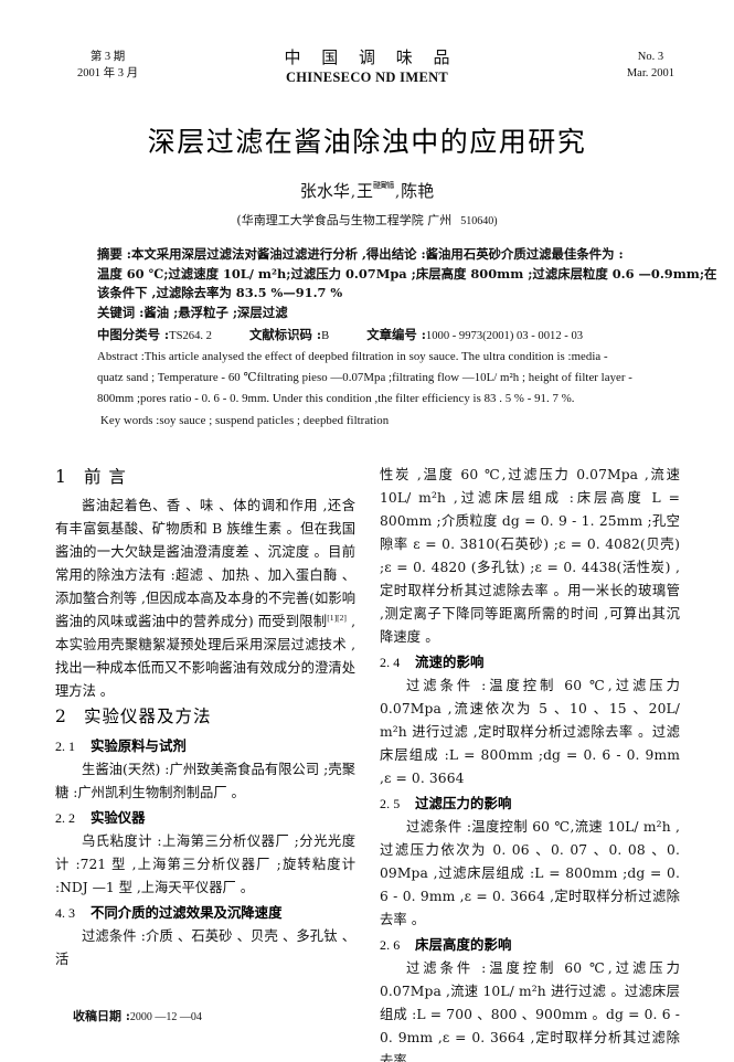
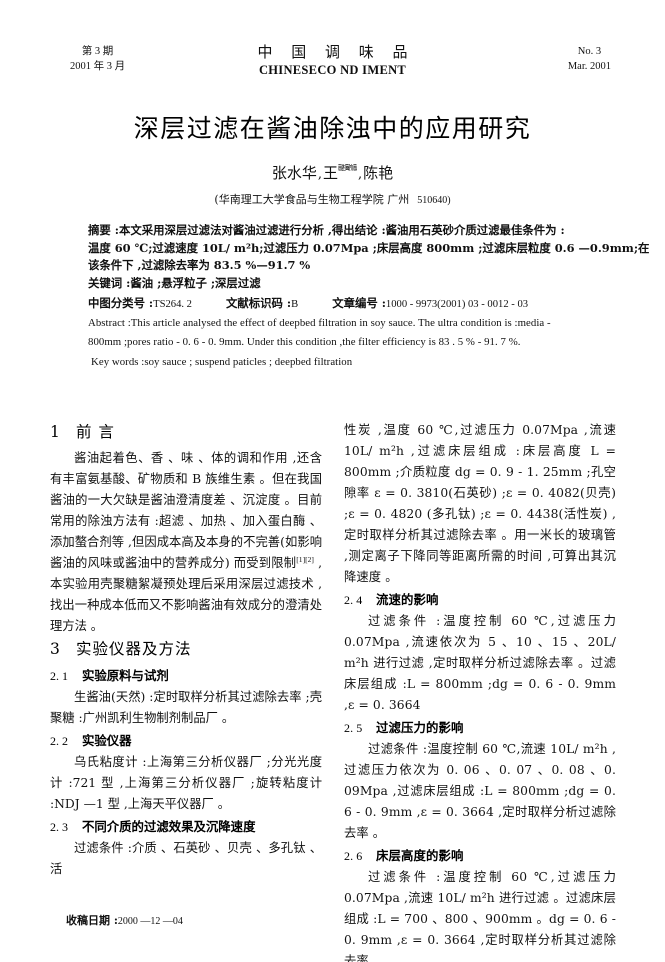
  第 3 期
  2001 年 3 月
  中 国 调 味 品
  CHINESECO ND IMENT
  No. 3
  Mar. 2001
  深层过滤在酱油除浊中的应用研究
  张水华,王
  ,陈艳
  (华南理工大学食品与生物工程学院 广州 510640)
  摘要 :本文采用深层过滤法对酱油过滤进行分析 ,得出结论 :酱油用石英砂介质过滤最佳条件为 :
  温度 60 ℃;过滤速度 10L/ m²h;过滤压力 0.07Mpa ;床层高度 800mm ;过滤床层粒度 0.6 —0.9mm;在
  该条件下 ,过滤除去率为 83.5 %—91.7 %
  关键词 :酱油 ;悬浮粒子 ;深层过滤
  中图分类号 :TS264. 2 文献标识码 :B 文章编号 :1000 - 9973(2001) 03 - 0012 - 03
  Abstract :This article analysed the effect of deepbed filtration in soy sauce. The ultra condition is :media -
- quatz sand ; Temperature - 60 ℃filtrating pieso —0.07Mpa ;filtrating flow —10L/ m²h ; height of filter layer -
  800mm ;pores ratio - 0. 6 - 0. 9mm. Under this condition ,the filter efficiency is 83 . 5 % - 91. 7 %.
  Key words :soy sauce ; suspend paticles ; deepbed filtration
  1 前 言
  酱油起着色、香 、味 、体的调和作用 ,还含有丰富氨基酸、矿物质和 B 族维生素 。但在我国酱油的一大欠缺是酱油澄清度差 、沉淀度 。目前常用的除浊方法有 :超滤 、加热 、加入蛋白酶 、添加螯合剂等 ,但因成本高及本身的不完善(如影响酱油的风味或酱油中的营养成分) 而受到限制[1][2] ,本实验用壳聚糖絮凝预处理后采用深层过滤技术 ,找出一种成本低而又不影响酱油有效成分的澄清处理方法 。
- 2 实验仪器及方法
+ 3 实验仪器及方法
  2. 1 实验原料与试剂
- 生酱油(天然) :广州致美斋食品有限公司 ;壳聚糖 :广州凯利生物制剂制品厂 。
+ 生酱油(天然) :定时取样分析其过滤除去率 ;壳聚糖 :广州凯利生物制剂制品厂 。
  2. 2 实验仪器
  乌氏粘度计 :上海第三分析仪器厂 ;分光光度计 :721 型 ,上海第三分析仪器厂 ;旋转粘度计 :NDJ —1 型 ,上海天平仪器厂 。
- 4. 3 不同介质的过滤效果及沉降速度
+ 2. 3 不同介质的过滤效果及沉降速度
  过滤条件 :介质 、石英砂 、贝壳 、多孔钛 、活
  性炭 ,温度 60 ℃,过滤压力 0.07Mpa ,流速 10L/ m²h ,过滤床层组成 :床层高度 L = 800mm ;介质粒度 dg = 0. 9 - 1. 25mm ;孔空隙率 ε = 0. 3810(石英砂) ;ε = 0. 4082(贝壳) ;ε = 0. 4820 (多孔钛) ;ε = 0. 4438(活性炭) ,定时取样分析其过滤除去率 。用一米长的玻璃管 ,测定离子下降同等距离所需的时间 ,可算出其沉降速度 。
  2. 4 流速的影响
  过滤条件 :温度控制 60 ℃,过滤压力 0.07Mpa ,流速依次为 5 、10 、15 、20L/ m²h 进行过滤 ,定时取样分析过滤除去率 。过滤床层组成 :L = 800mm ;dg = 0. 6 - 0. 9mm ,ε = 0. 3664
  2. 5 过滤压力的影响
  过滤条件 :温度控制 60 ℃,流速 10L/ m²h ,过滤压力依次为 0. 06 、0. 07 、0. 08 、0. 09Mpa ,过滤床层组成 :L = 800mm ;dg = 0. 6 - 0. 9mm ,ε = 0. 3664 ,定时取样分析过滤除去率 。
  2. 6 床层高度的影响
  过滤条件 :温度控制 60 ℃,过滤压力 0.07Mpa ,流速 10L/ m²h 进行过滤 。过滤床层组成 :L = 700 、800 、900mm 。dg = 0. 6 - 0. 9mm ,ε = 0. 3664 ,定时取样分析其过滤除去率 。
  收稿日期 :2000 —12 —04
